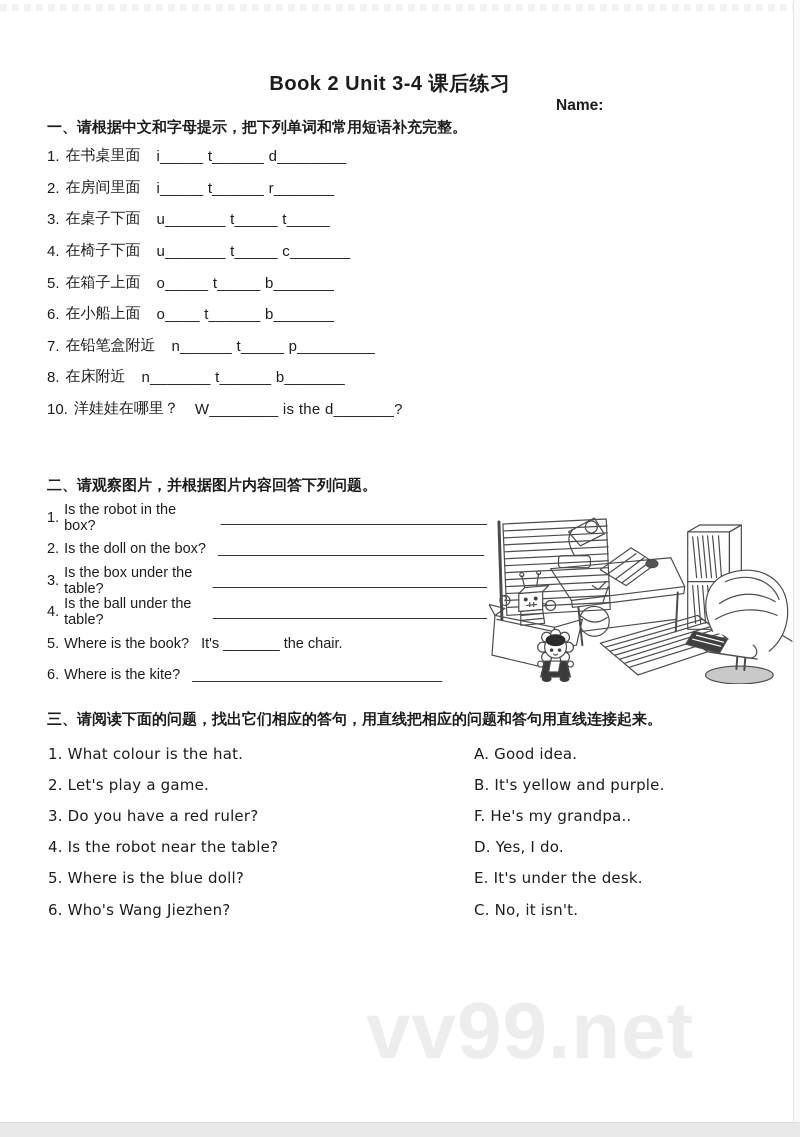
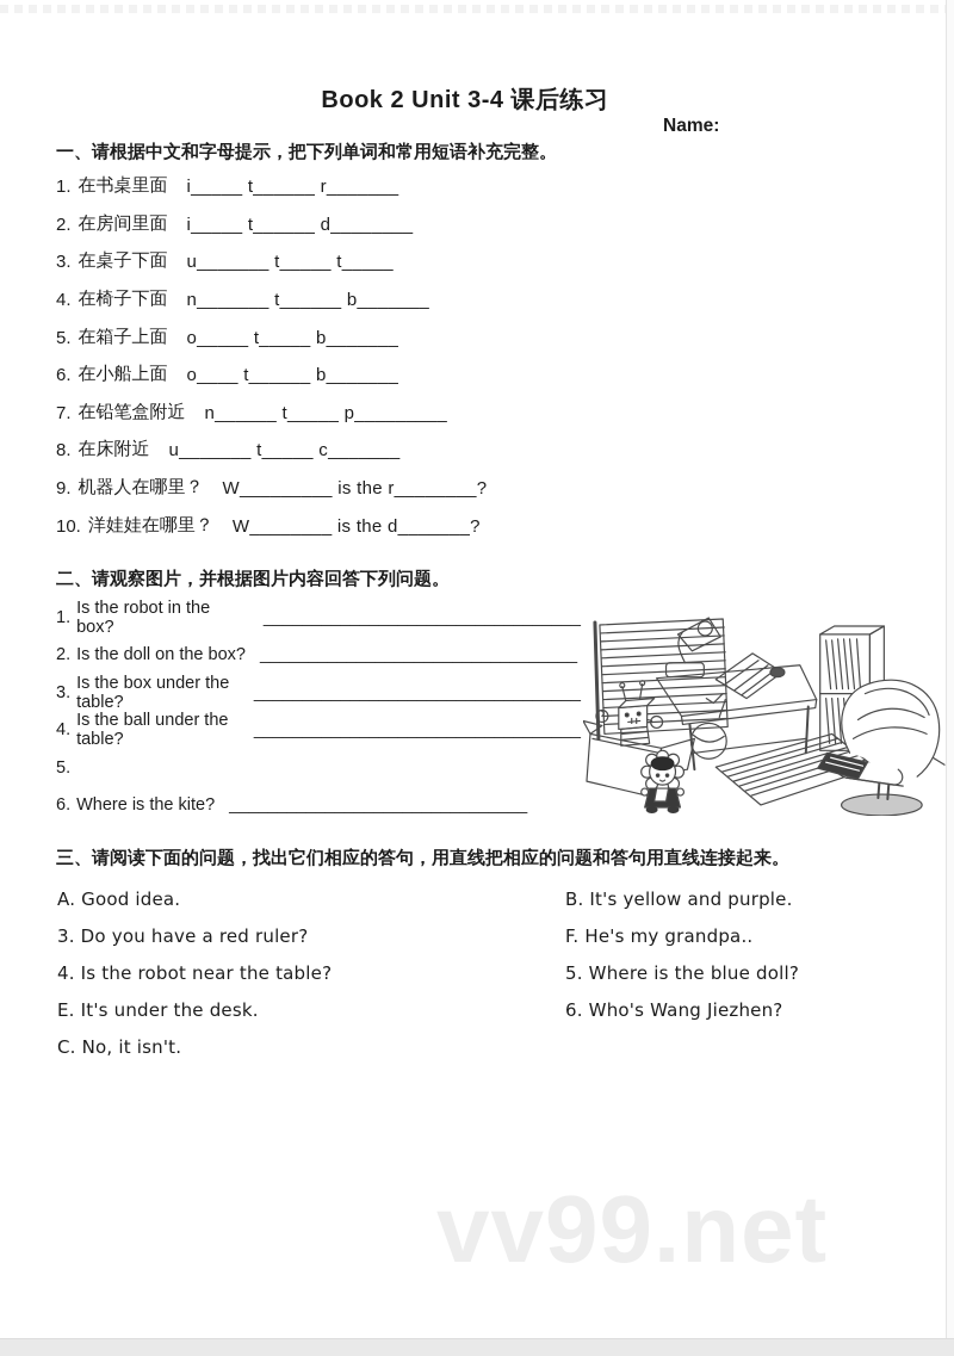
  Book 2 Unit 3-4 课后练习
  Name:
  一、请根据中文和字母提示，把下列单词和常用短语补充完整。
  1.
  在书桌里面
- i_____ t______ d________
+ i_____ t______ r_______
  2.
  在房间里面
- i_____ t______ r_______
+ i_____ t______ d________
  3.
  在桌子下面
  u_______ t_____ t_____
  4.
  在椅子下面
- u_______ t_____ c_______
+ n_______ t______ b_______
  5.
  在箱子上面
  o_____ t_____ b_______
  6.
  在小船上面
  o____ t______ b_______
  7.
  在铅笔盒附近
  n______ t_____ p_________
  8.
  在床附近
- n_______ t______ b_______
+ u_______ t_____ c_______
+ 9.
+ 机器人在哪里？
+ W_________ is the r________?
  10.
  洋娃娃在哪里？
  W________ is the d_______?
  二、请观察图片，并根据图片内容回答下列问题。
  1.
  Is the robot in the box?
  _________________________________
  2.
  Is the doll on the box?
  _________________________________
  3.
  Is the box under the table?
  __________________________________
  4.
  Is the ball under the table?
  __________________________________
  5.
- Where is the book? It's _______ the chair.
  6.
  Where is the kite?
  _______________________________
  三、请阅读下面的问题，找出它们相应的答句，用直线把相应的问题和答句用直线连接起来。
- 1. What colour is the hat.
  A. Good idea.
- 2. Let's play a game.
  B. It's yellow and purple.
  3. Do you have a red ruler?
  F. He's my grandpa..
  4. Is the robot near the table?
- D. Yes, I do.
  5. Where is the blue doll?
  E. It's under the desk.
  6. Who's Wang Jiezhen?
  C. No, it isn't.
